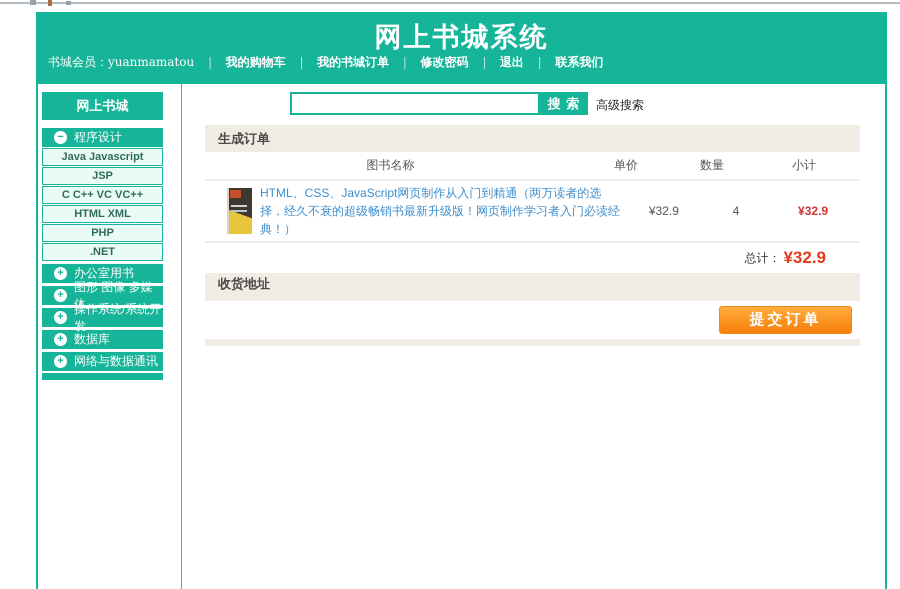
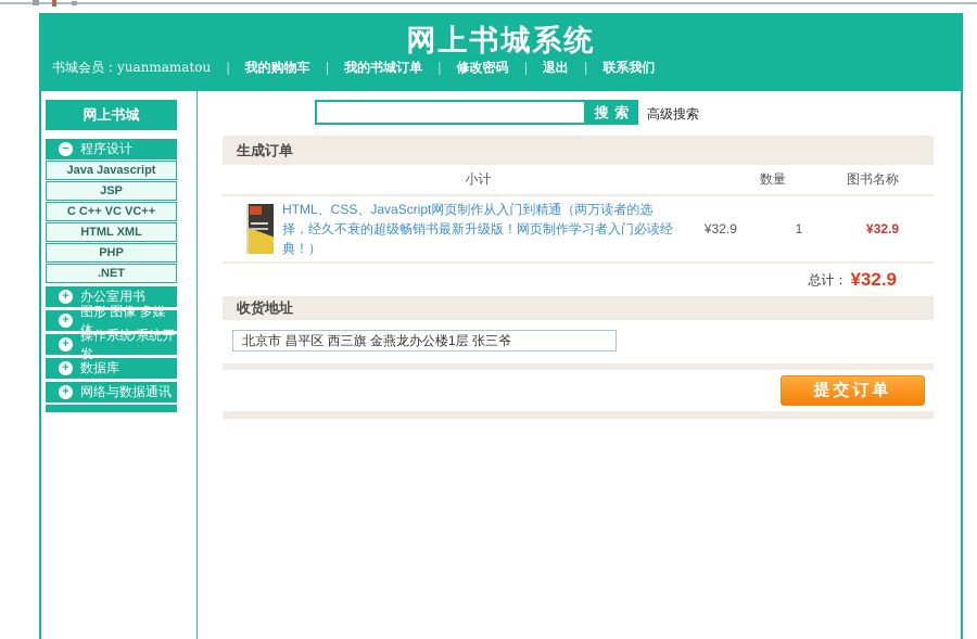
  网上书城系统
  书城会员：yuanmamatou ｜ 我的购物车 ｜ 我的书城订单 ｜ 修改密码 ｜ 退出 ｜ 联系我们
  网上书城
  −
  程序设计
  Java Javascript
  JSP
  C C++ VC VC++
  HTML XML
  PHP
  .NET
  +
  办公室用书
  +
  图形 图像 多媒体
  +
  操作系统/系统开发
  +
  数据库
  +
  网络与数据通讯
  搜 索
  高级搜索
  生成订单
- 图书名称
+ 小计
- 单价
  数量
- 小计
+ 图书名称
  HTML、CSS、JavaScript网页制作从入门到精通（两万读者的选择，经久不衰的超级畅销书最新升级版！网页制作学习者入门必读经典！）
  ¥32.9
- 4
+ 1
  ¥32.9
  总计：
  ¥32.9
  收货地址
+ 北京市 昌平区 西三旗 金燕龙办公楼1层 张三爷
  提交订单
